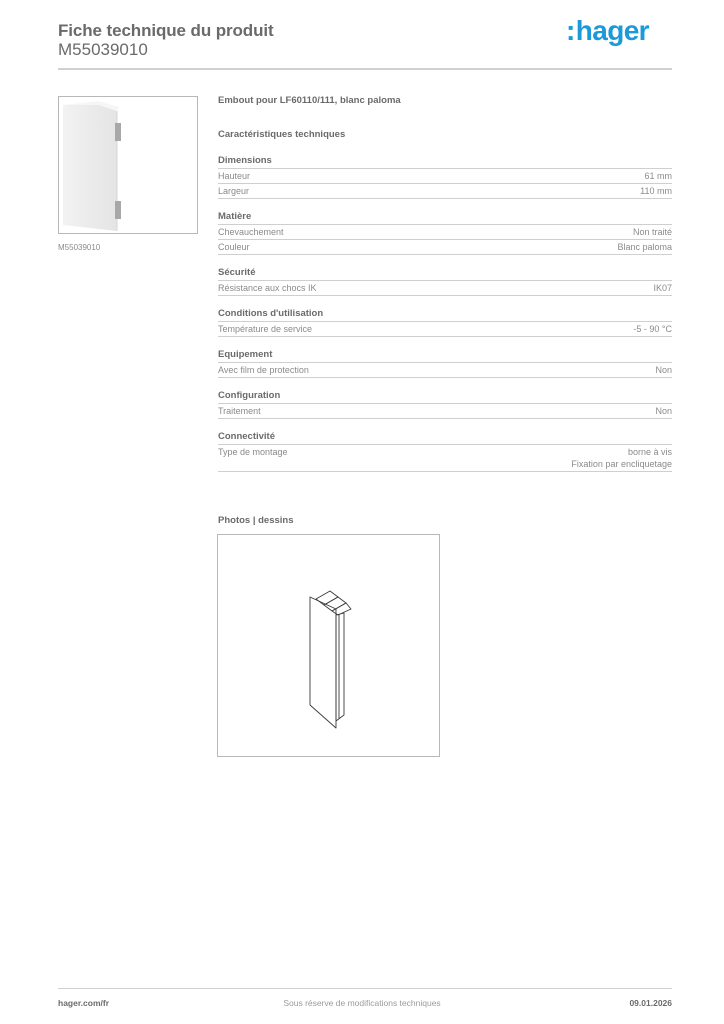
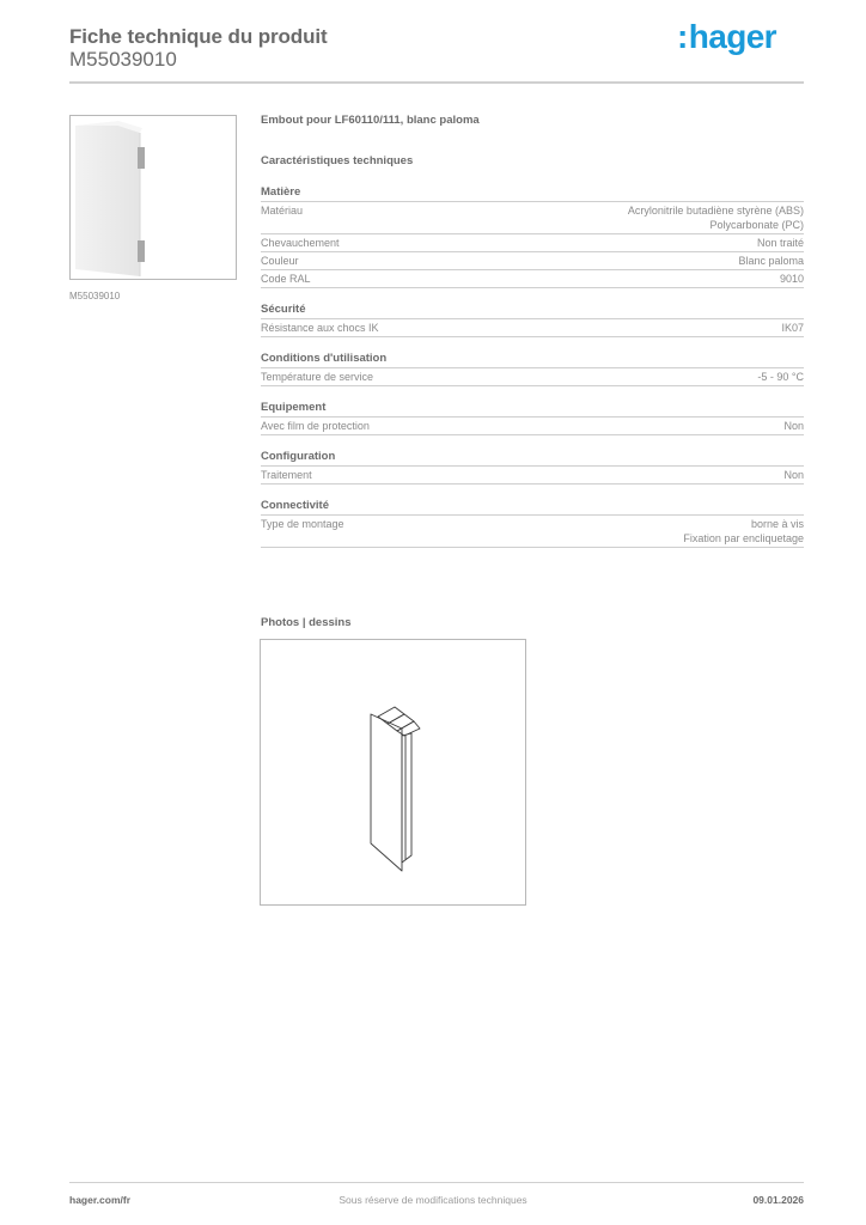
  Fiche technique du produit
  M55039010
  :hager
  M55039010
  Embout pour LF60110/111, blanc paloma
  Caractéristiques techniques
- Dimensions
- Hauteur
- 61 mm
- Largeur
- 110 mm
  Matière
+ Matériau
+ Acrylonitrile butadiène styrène (ABS)
+ Polycarbonate (PC)
  Chevauchement
  Non traité
  Couleur
  Blanc paloma
+ Code RAL
+ 9010
  Sécurité
  Résistance aux chocs IK
  IK07
  Conditions d'utilisation
  Température de service
  -5 - 90 °C
  Equipement
  Avec film de protection
  Non
  Configuration
  Traitement
  Non
  Connectivité
  Type de montage
  borne à vis
  Fixation par encliquetage
  Photos | dessins
  hager.com/fr
  Sous réserve de modifications techniques
  09.01.2026
